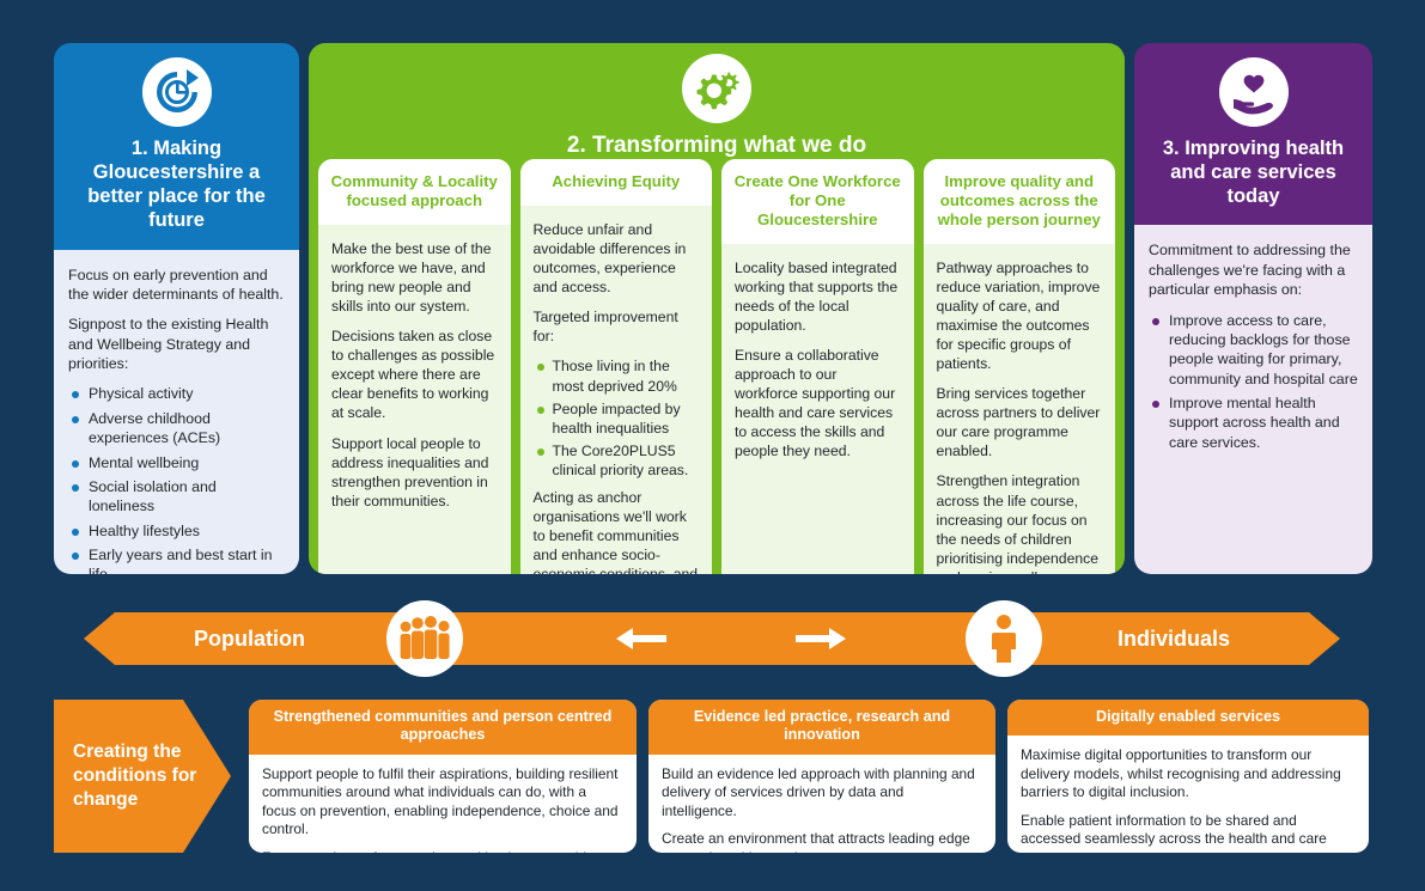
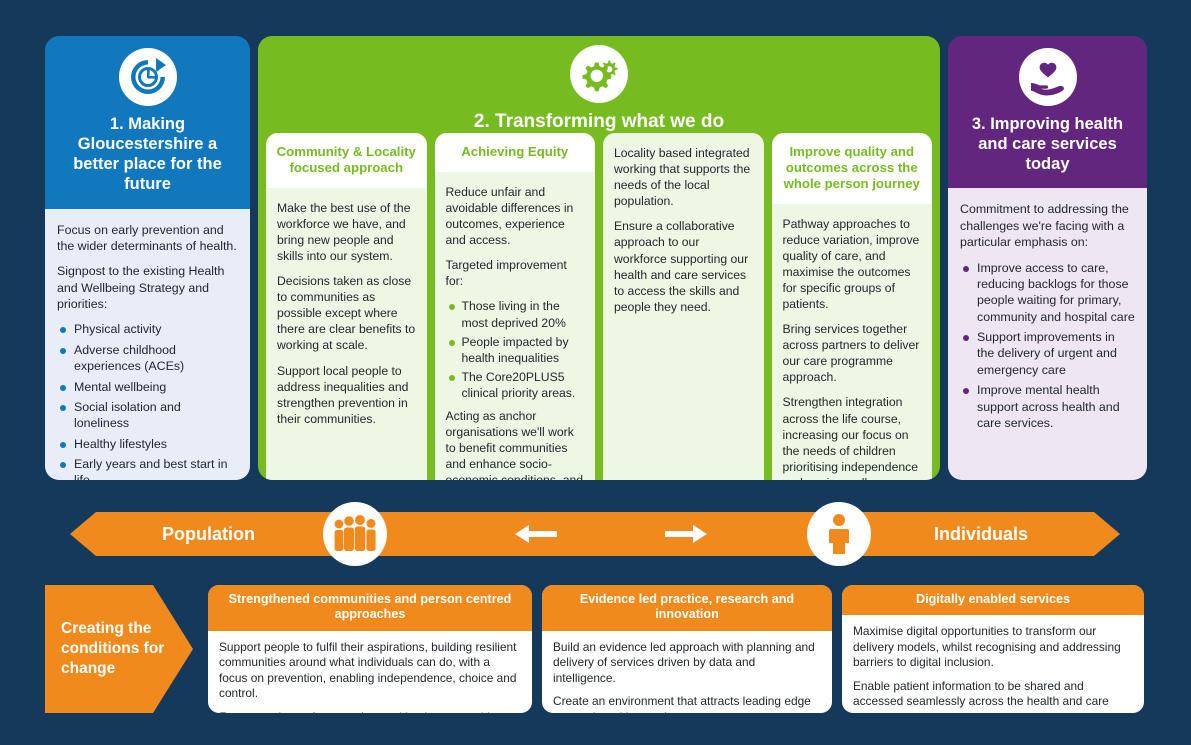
  1. Making Gloucestershire a better place for the future
  Focus on early prevention and the wider determinants of health.
  Signpost to the existing Health and Wellbeing Strategy and priorities:
  Physical activity
  Adverse childhood experiences (ACEs)
  Mental wellbeing
  Social isolation and loneliness
  Healthy lifestyles
  Early years and best start in
  2. Transforming what we do
  Community & Locality focused approach
  Make the best use of the workforce we have, and bring new people and skills into our system.
- Decisions taken as close to challenges as possible except where there are clear benefits to working at scale.
+ Decisions taken as close to communities as possible except where there are clear benefits to working at scale.
  Support local people to address inequalities and strengthen prevention in their communities.
  Achieving Equity
  Reduce unfair and avoidable differences in outcomes, experience and access.
  Targeted improvement for:
  Those living in the most deprived 20%
  People impacted by health inequalities
  The Core20PLUS5 clinical priority areas.
- Create One Workforce for One Gloucestershire
  Locality based integrated working that supports the needs of the local population.
  Ensure a collaborative approach to our workforce supporting our health and care services to access the skills and people they need.
  Improve quality and outcomes across the whole person journey
  Pathway approaches to reduce variation, improve quality of care, and maximise the outcomes for specific groups of patients.
- Bring services together across partners to deliver our care programme enabled.
+ Bring services together across partners to deliver our care programme approach.
  Strengthen integration across the life course, increasing our focus on the needs of children prioritising independence
  3. Improving health and care services today
  Commitment to addressing the challenges we're facing with a particular emphasis on:
  Improve access to care, reducing backlogs for those people waiting for primary, community and hospital care
+ Support improvements in the delivery of urgent and emergency care
  Improve mental health support across health and care services.
  Population
  Individuals
  Creating the conditions for change
  Strengthened communities and person centred approaches
  Support people to fulfil their aspirations, building resilient communities around what individuals can do, with a focus on prevention, enabling independence, choice and control.
  Evidence led practice, research and innovation
  Build an evidence led approach with planning and delivery of services driven by data and intelligence.
  Digitally enabled services
  Maximise digital opportunities to transform our delivery models, whilst recognising and addressing barriers to digital inclusion.
  Enable patient information to be shared and accessed seamlessly across the health and care
